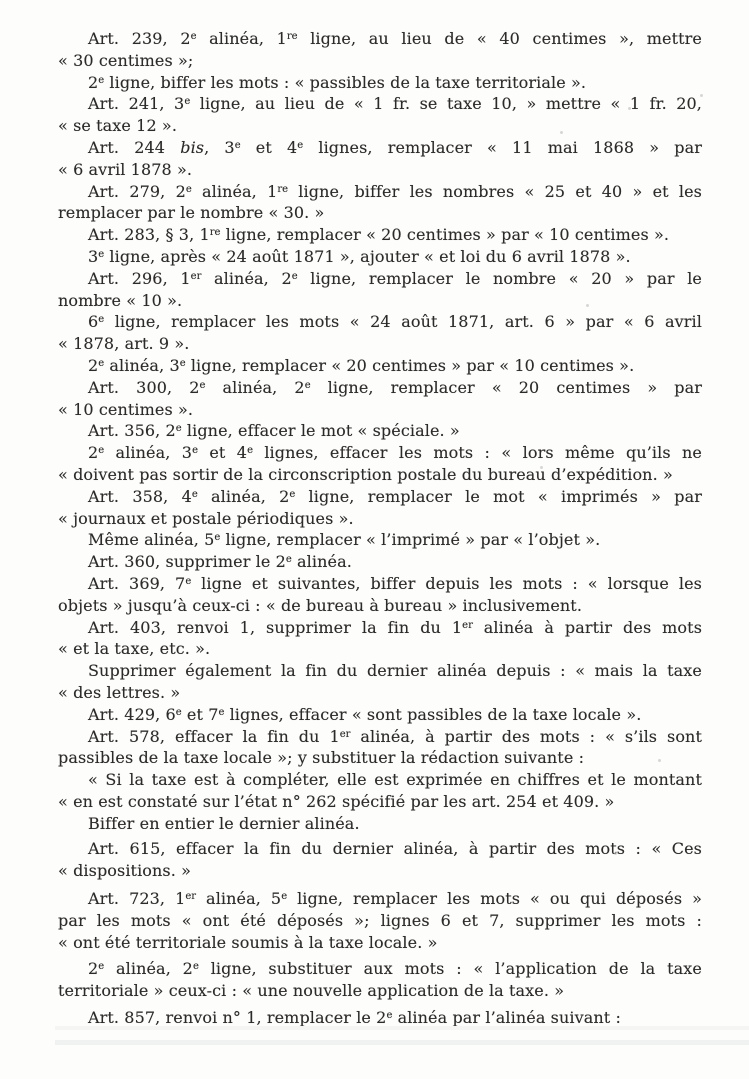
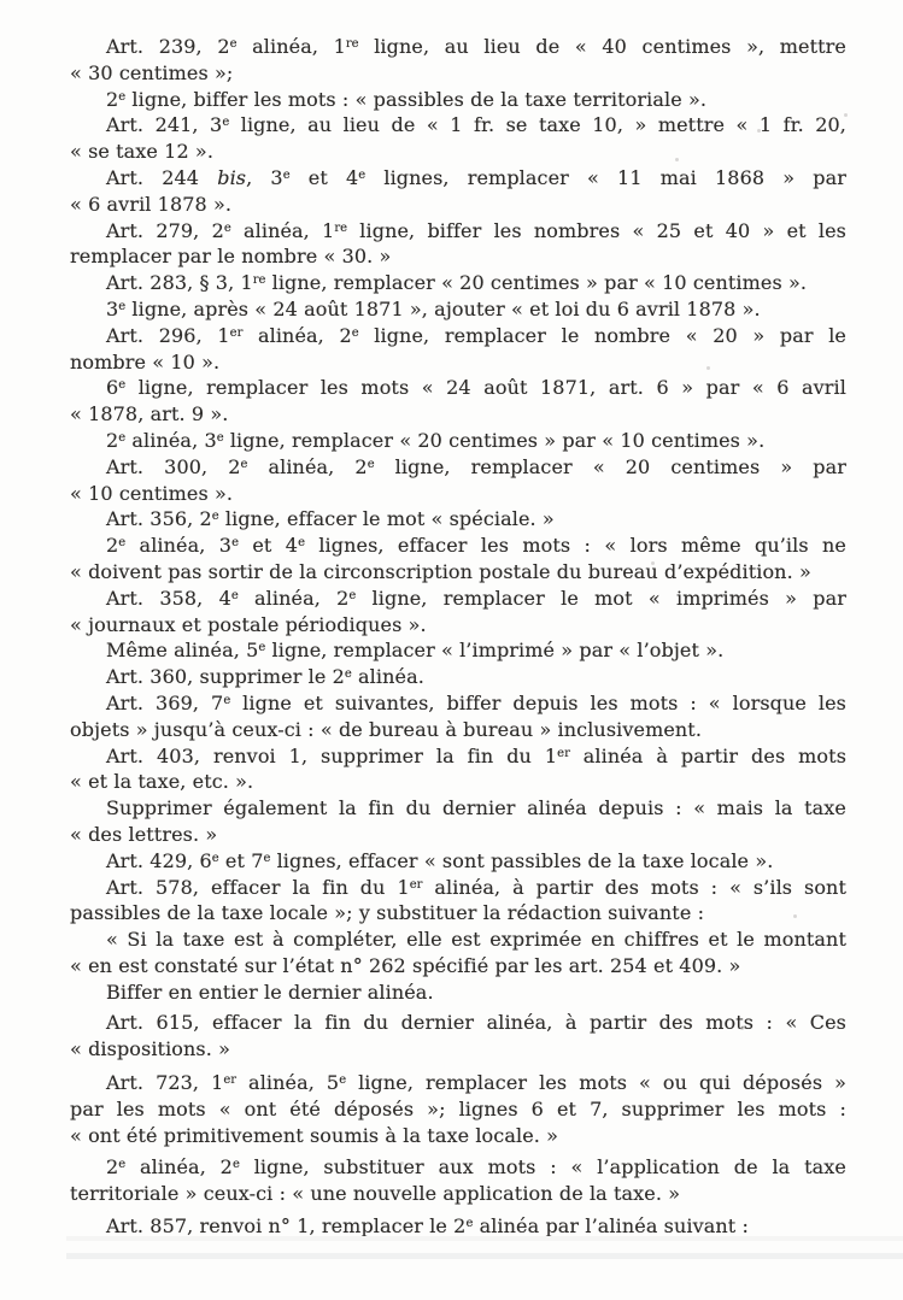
  Art. 239, 2e alinéa, 1re ligne, au lieu de « 40 centimes », mettre
  « 30 centimes »;
  2e ligne, biffer les mots : « passibles de la taxe territoriale ».
  Art. 241, 3e ligne, au lieu de « 1 fr. se taxe 10, » mettre « 1 fr. 20,
  « se taxe 12 ».
  Art. 244 bis, 3e et 4e lignes, remplacer « 11 mai 1868 » par
  « 6 avril 1878 ».
  Art. 279, 2e alinéa, 1re ligne, biffer les nombres « 25 et 40 » et les
  remplacer par le nombre « 30. »
  Art. 283, § 3, 1re ligne, remplacer « 20 centimes » par « 10 centimes ».
  3e ligne, après « 24 août 1871 », ajouter « et loi du 6 avril 1878 ».
  Art. 296, 1er alinéa, 2e ligne, remplacer le nombre « 20 » par le
  nombre « 10 ».
  6e ligne, remplacer les mots « 24 août 1871, art. 6 » par « 6 avril
  « 1878, art. 9 ».
  2e alinéa, 3e ligne, remplacer « 20 centimes » par « 10 centimes ».
  Art. 300, 2e alinéa, 2e ligne, remplacer « 20 centimes » par
  « 10 centimes ».
  Art. 356, 2e ligne, effacer le mot « spéciale. »
  2e alinéa, 3e et 4e lignes, effacer les mots : « lors même qu’ils ne
  « doivent pas sortir de la circonscription postale du bureau d’expédition. »
  Art. 358, 4e alinéa, 2e ligne, remplacer le mot « imprimés » par
  « journaux et postale périodiques ».
  Même alinéa, 5e ligne, remplacer « l’imprimé » par « l’objet ».
  Art. 360, supprimer le 2e alinéa.
  Art. 369, 7e ligne et suivantes, biffer depuis les mots : « lorsque les
  objets » jusqu’à ceux-ci : « de bureau à bureau » inclusivement.
  Art. 403, renvoi 1, supprimer la fin du 1er alinéa à partir des mots
  « et la taxe, etc. ».
  Supprimer également la fin du dernier alinéa depuis : « mais la taxe
  « des lettres. »
  Art. 429, 6e et 7e lignes, effacer « sont passibles de la taxe locale ».
  Art. 578, effacer la fin du 1er alinéa, à partir des mots : « s’ils sont
  passibles de la taxe locale »; y substituer la rédaction suivante :
  « Si la taxe est à compléter, elle est exprimée en chiffres et le montant
  « en est constaté sur l’état n° 262 spécifié par les art. 254 et 409. »
  Biffer en entier le dernier alinéa.
  Art. 615, effacer la fin du dernier alinéa, à partir des mots : « Ces
  « dispositions. »
  Art. 723, 1er alinéa, 5e ligne, remplacer les mots « ou qui déposés »
  par les mots « ont été déposés »; lignes 6 et 7, supprimer les mots :
- « ont été territoriale soumis à la taxe locale. »
+ « ont été primitivement soumis à la taxe locale. »
  2e alinéa, 2e ligne, substituer aux mots : « l’application de la taxe
  territoriale » ceux-ci : « une nouvelle application de la taxe. »
  Art. 857, renvoi n° 1, remplacer le 2e alinéa par l’alinéa suivant :
